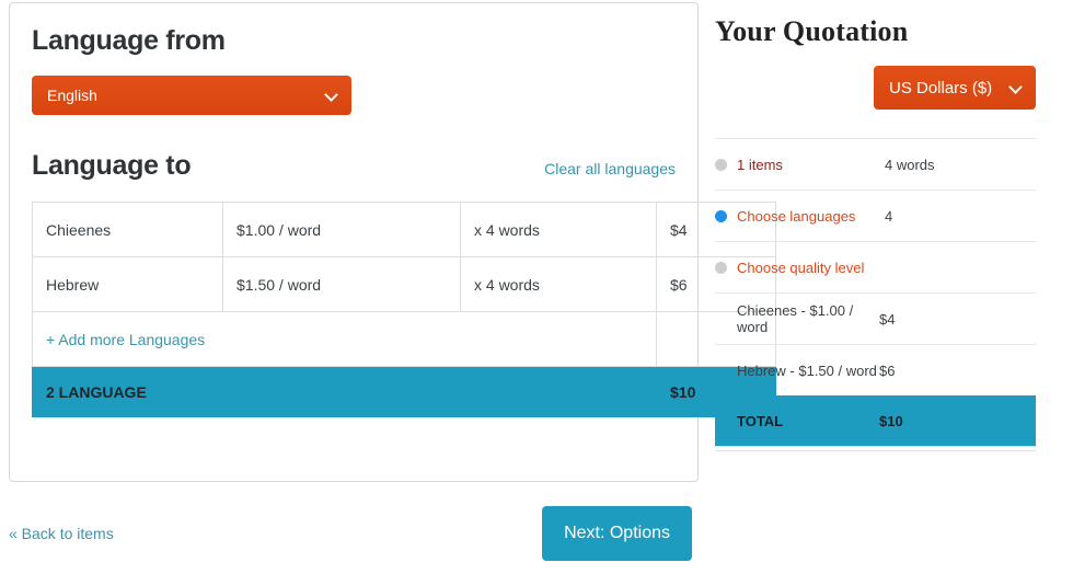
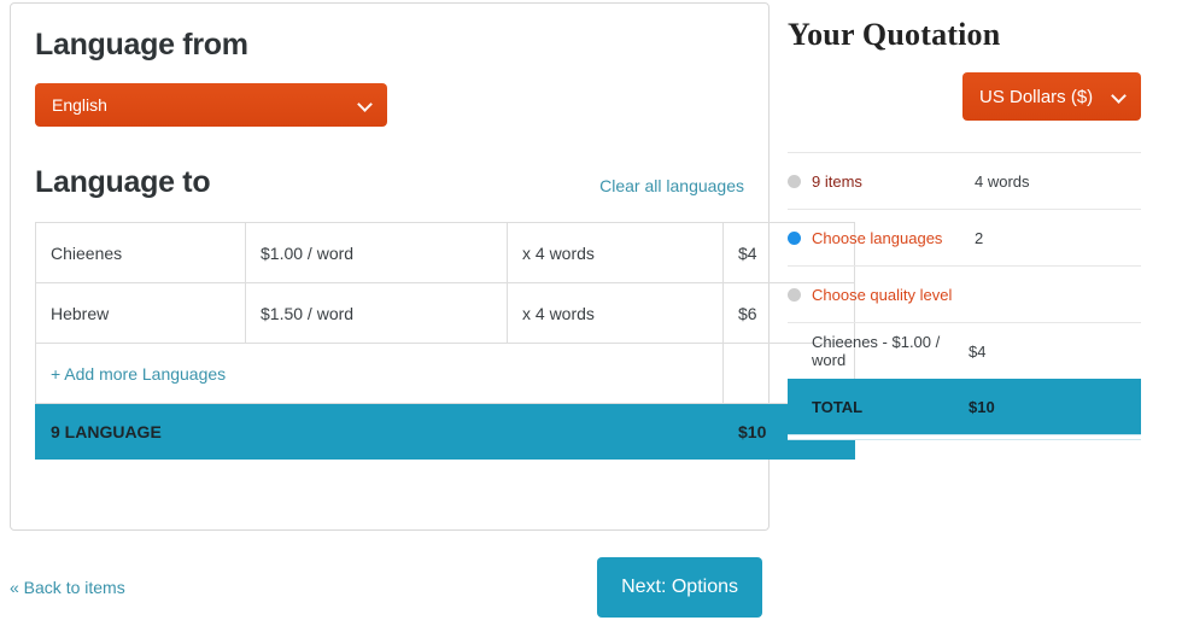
  Language from
  English
  Language to
  Clear all languages
  Chieenes	$1.00 / word	x 4 words	$4
  Hebrew	$1.50 / word	x 4 words	$6
  + Add more Languages
- 2 LANGUAGE	$10
+ 9 LANGUAGE	$10
  « Back to items
  Next: Options
  Your Quotation
  US Dollars ($)
- 1 items
+ 9 items
  4 words
  Choose languages
- 4
+ 2
  Choose quality level
  Chieenes - $1.00 / word
  $4
- Hebrew - $1.50 / word
- $6
  TOTAL
  $10
